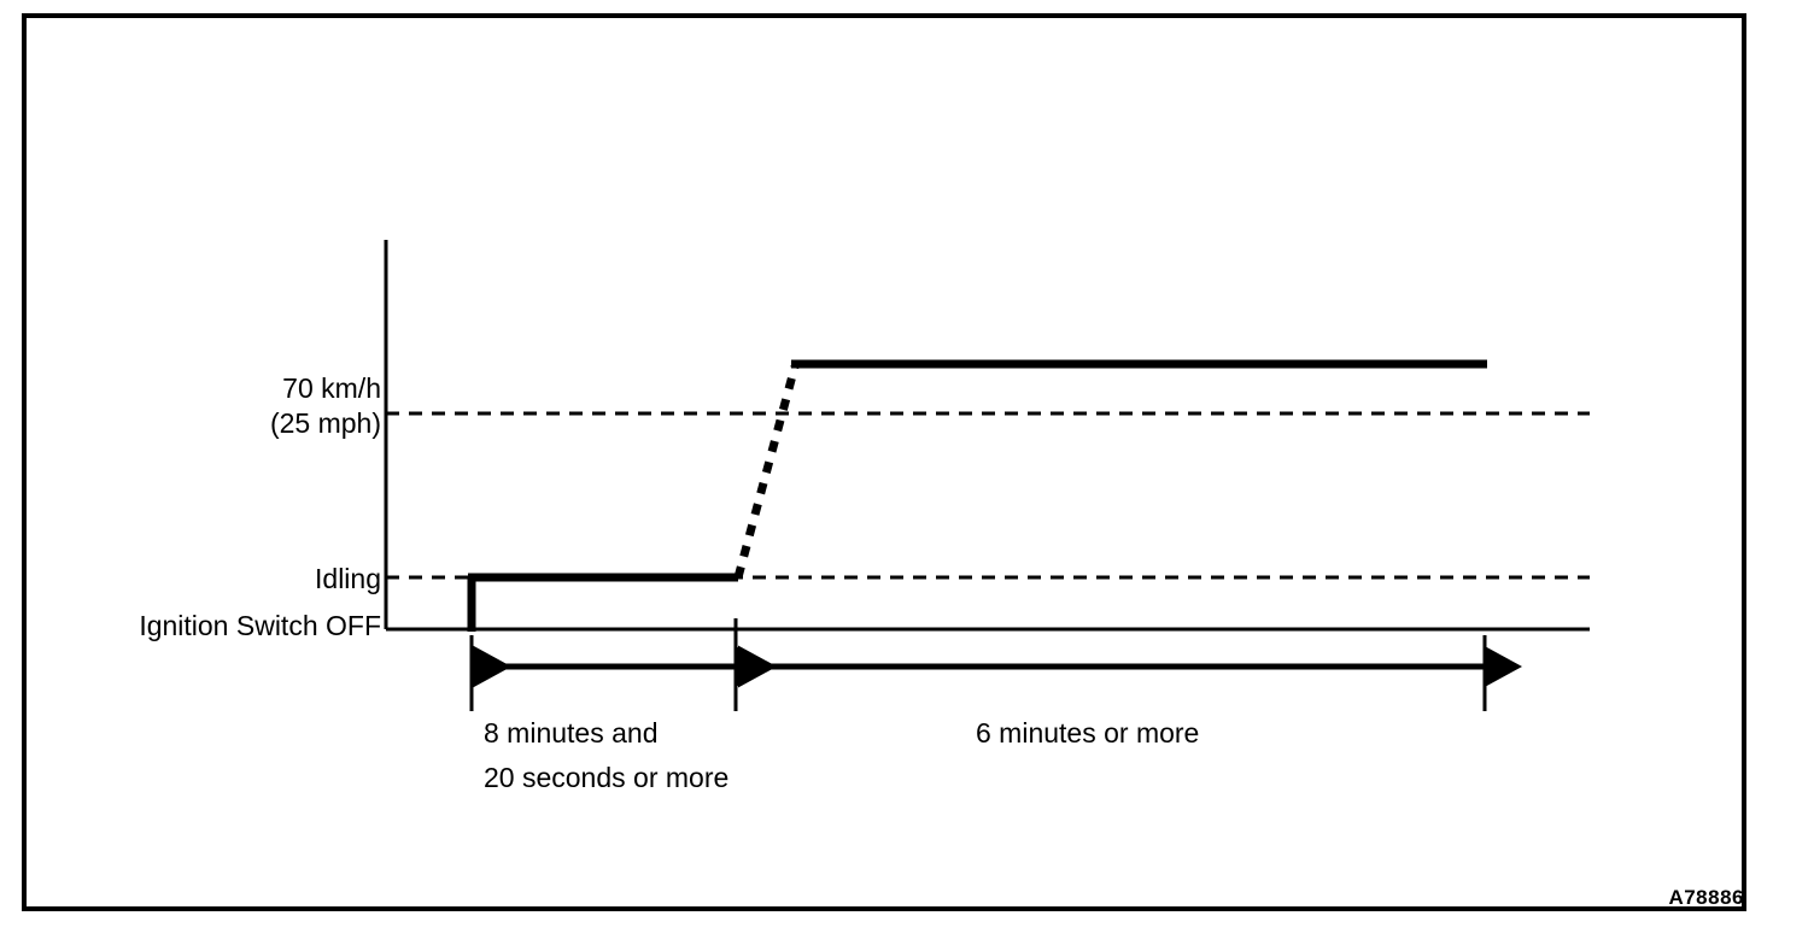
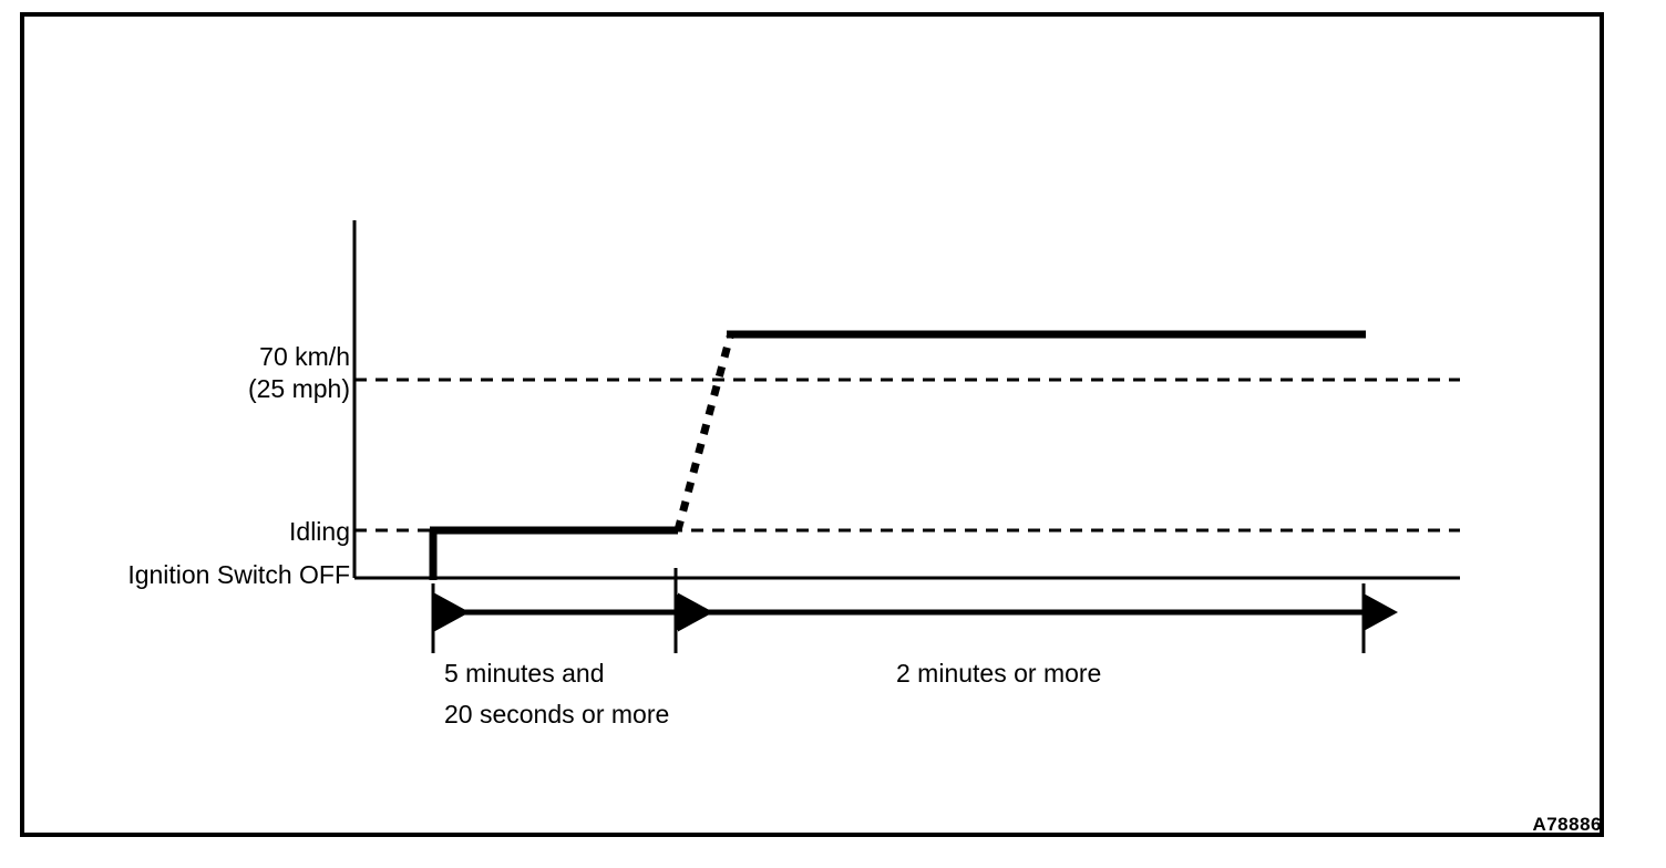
  70 km/h
  (25 mph)
  Idling
  Ignition Switch OFF
- 8 minutes and
+ 5 minutes and
  20 seconds or more
- 6 minutes or more
+ 2 minutes or more
  A78886
